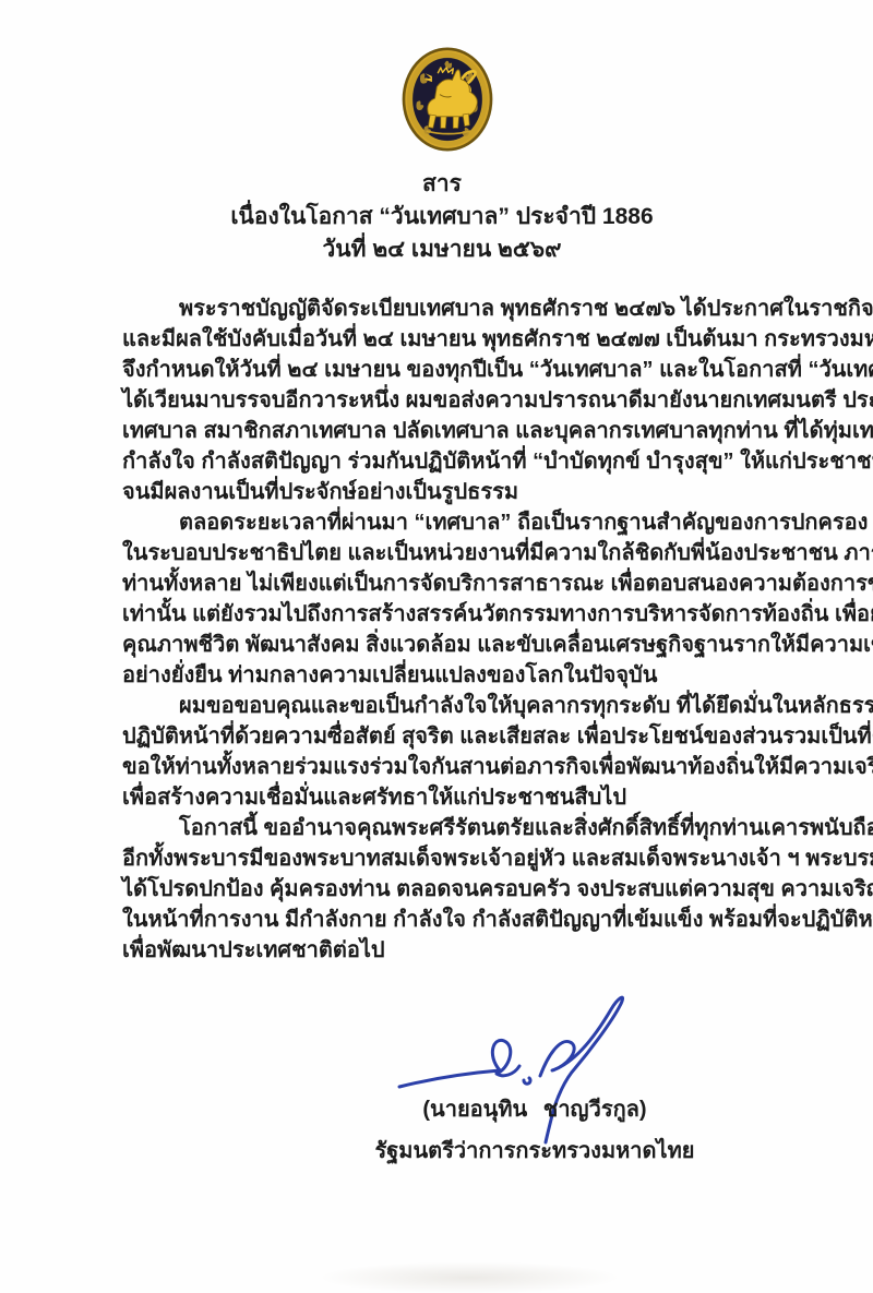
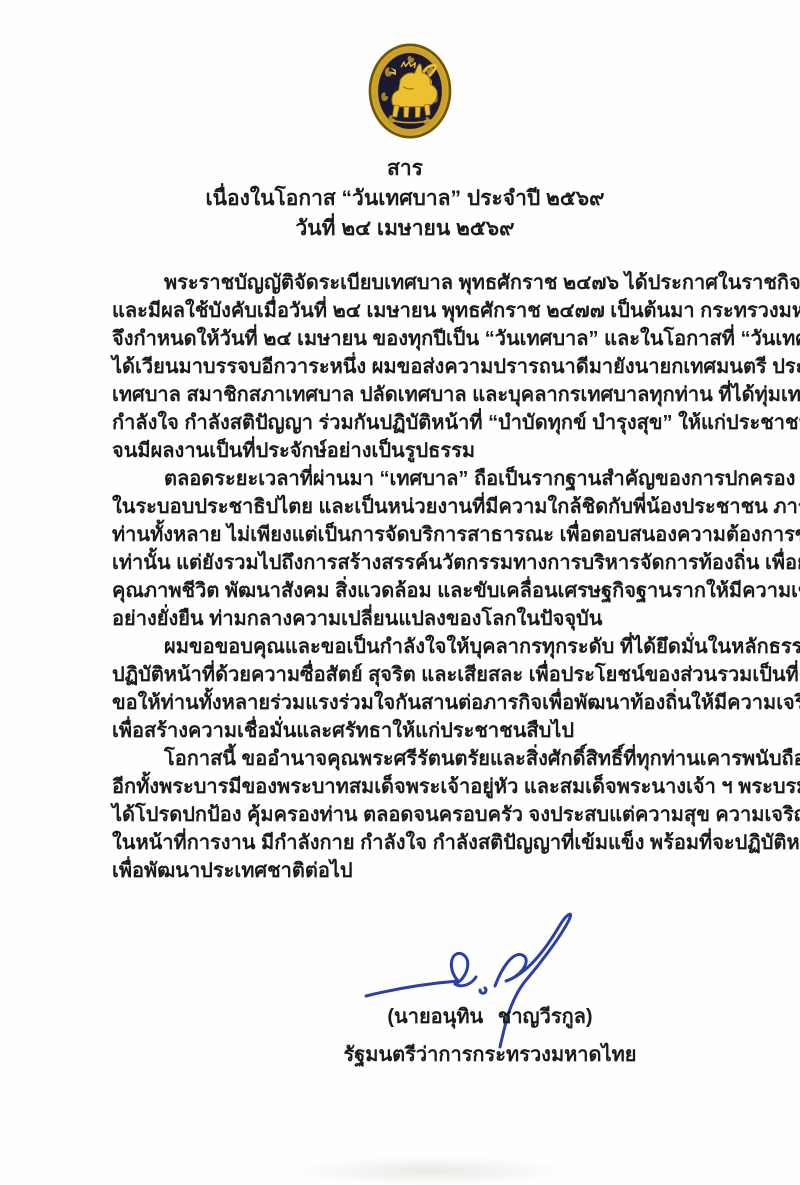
  สาร
- เนื่องในโอกาส “วันเทศบาล” ประจำปี 1886
+ เนื่องในโอกาส “วันเทศบาล” ประจำปี ๒๕๖๙
  วันที่ ๒๔ เมษายน ๒๕๖๙
  พระราชบัญญัติจัดระเบียบเทศบาล พุทธศักราช ๒๔๗๖ ได้ประกาศในราชกิจ
  และมีผลใช้บังคับเมื่อวันที่ ๒๔ เมษายน พุทธศักราช ๒๔๗๗ เป็นต้นมา กระทรวงมห
  จึงกำหนดให้วันที่ ๒๔ เมษายน ของทุกปีเป็น “วันเทศบาล” และในโอกาสที่ “วันเท
  ได้เวียนมาบรรจบอีกวาระหนึ่ง ผมขอส่งความปรารถนาดีมายังนายกเทศมนตรี ปร
  เทศบาล สมาชิกสภาเทศบาล ปลัดเทศบาล และบุคลากรเทศบาลทุกท่าน ที่ได้ทุ่มเท
  กำลังใจ กำลังสติปัญญา ร่วมกันปฏิบัติหน้าที่ “บำบัดทุกข์ บำรุงสุข” ให้แก่ประชาช
  จนมีผลงานเป็นที่ประจักษ์อย่างเป็นรูปธรรม
  ตลอดระยะเวลาที่ผ่านมา “เทศบาล” ถือเป็นรากฐานสำคัญของการปกครอง
  ในระบอบประชาธิปไตย และเป็นหน่วยงานที่มีความใกล้ชิดกับพี่น้องประชาชน ภา
  ท่านทั้งหลาย ไม่เพียงแต่เป็นการจัดบริการสาธารณะ เพื่อตอบสนองความต้องการ
  เท่านั้น แต่ยังรวมไปถึงการสร้างสรรค์นวัตกรรมทางการบริหารจัดการท้องถิ่น เพื่อ
  คุณภาพชีวิต พัฒนาสังคม สิ่งแวดล้อม และขับเคลื่อนเศรษฐกิจฐานรากให้มีความเ
  อย่างยั่งยืน ท่ามกลางความเปลี่ยนแปลงของโลกในปัจจุบัน
  ผมขอขอบคุณและขอเป็นกำลังใจให้บุคลากรทุกระดับ ที่ได้ยึดมั่นในหลักธรร
  ปฏิบัติหน้าที่ด้วยความซื่อสัตย์ สุจริต และเสียสละ เพื่อประโยชน์ของส่วนรวมเป็นที่
  ขอให้ท่านทั้งหลายร่วมแรงร่วมใจกันสานต่อภารกิจเพื่อพัฒนาท้องถิ่นให้มีความเจ
  เพื่อสร้างความเชื่อมั่นและศรัทธาให้แก่ประชาชนสืบไป
  โอกาสนี้ ขออำนาจคุณพระศรีรัตนตรัยและสิ่งศักดิ์สิทธิ์ที่ทุกท่านเคารพนับถื
  อีกทั้งพระบารมีของพระบาทสมเด็จพระเจ้าอยู่หัว และสมเด็จพระนางเจ้า ฯ พระบร
  ได้โปรดปกป้อง คุ้มครองท่าน ตลอดจนครอบครัว จงประสบแต่ความสุข ความเจริ
  ในหน้าที่การงาน มีกำลังกาย กำลังใจ กำลังสติปัญญาที่เข้มแข็ง พร้อมที่จะปฏิบัติห
  เพื่อพัฒนาประเทศชาติต่อไป
  (นายอนุทิน ชาญวีรกูล)
  รัฐมนตรีว่าการกระทรวงมหาดไทย
